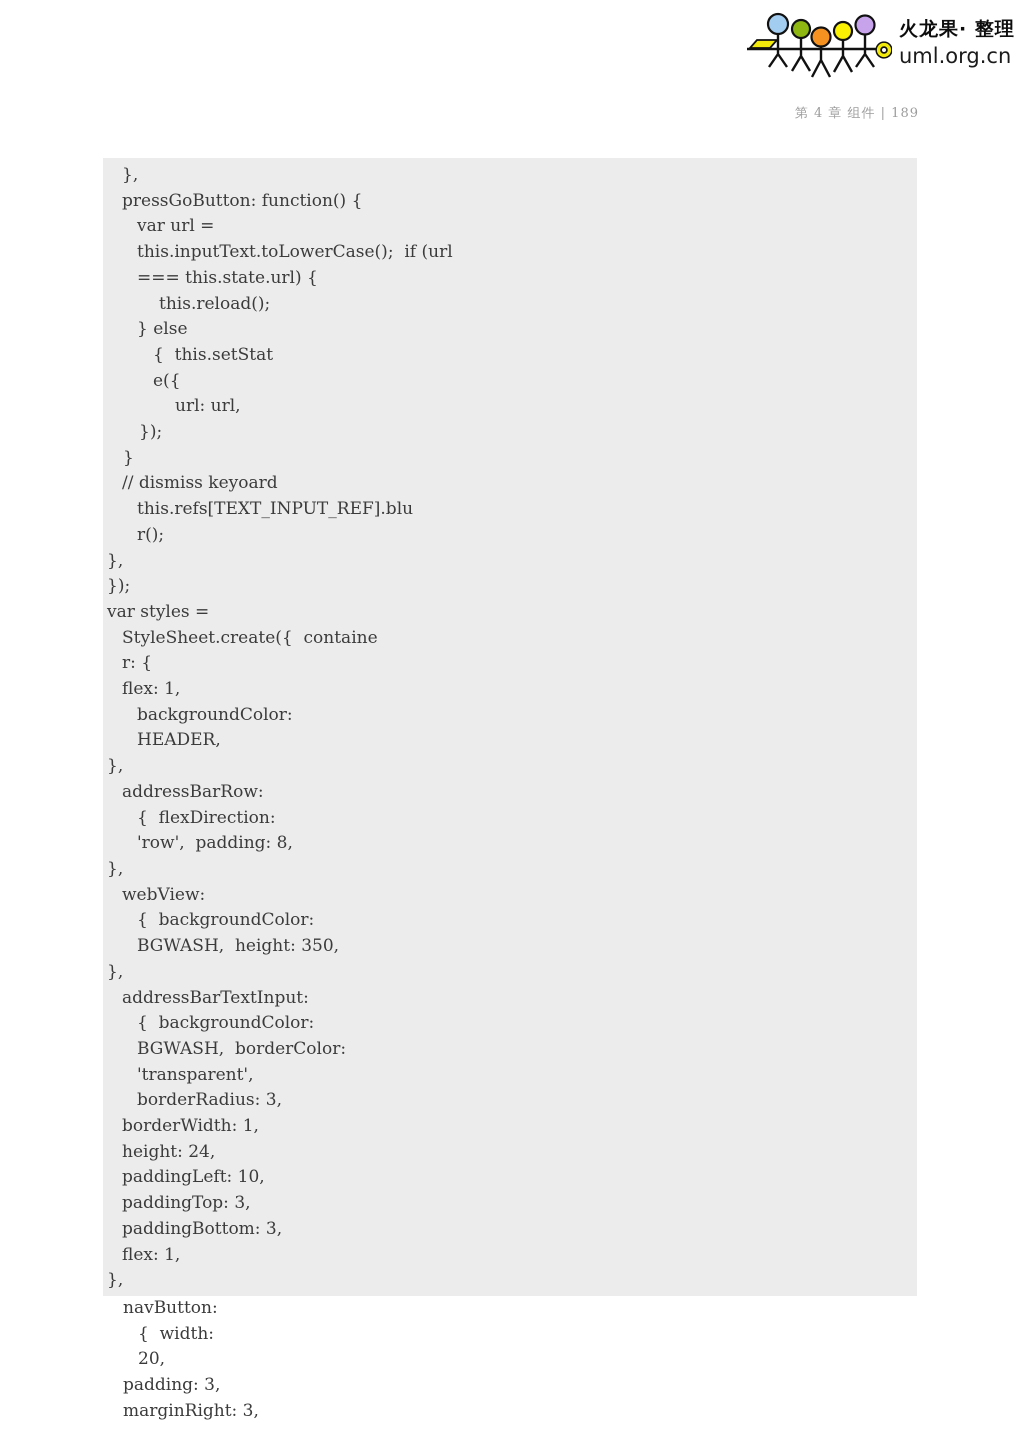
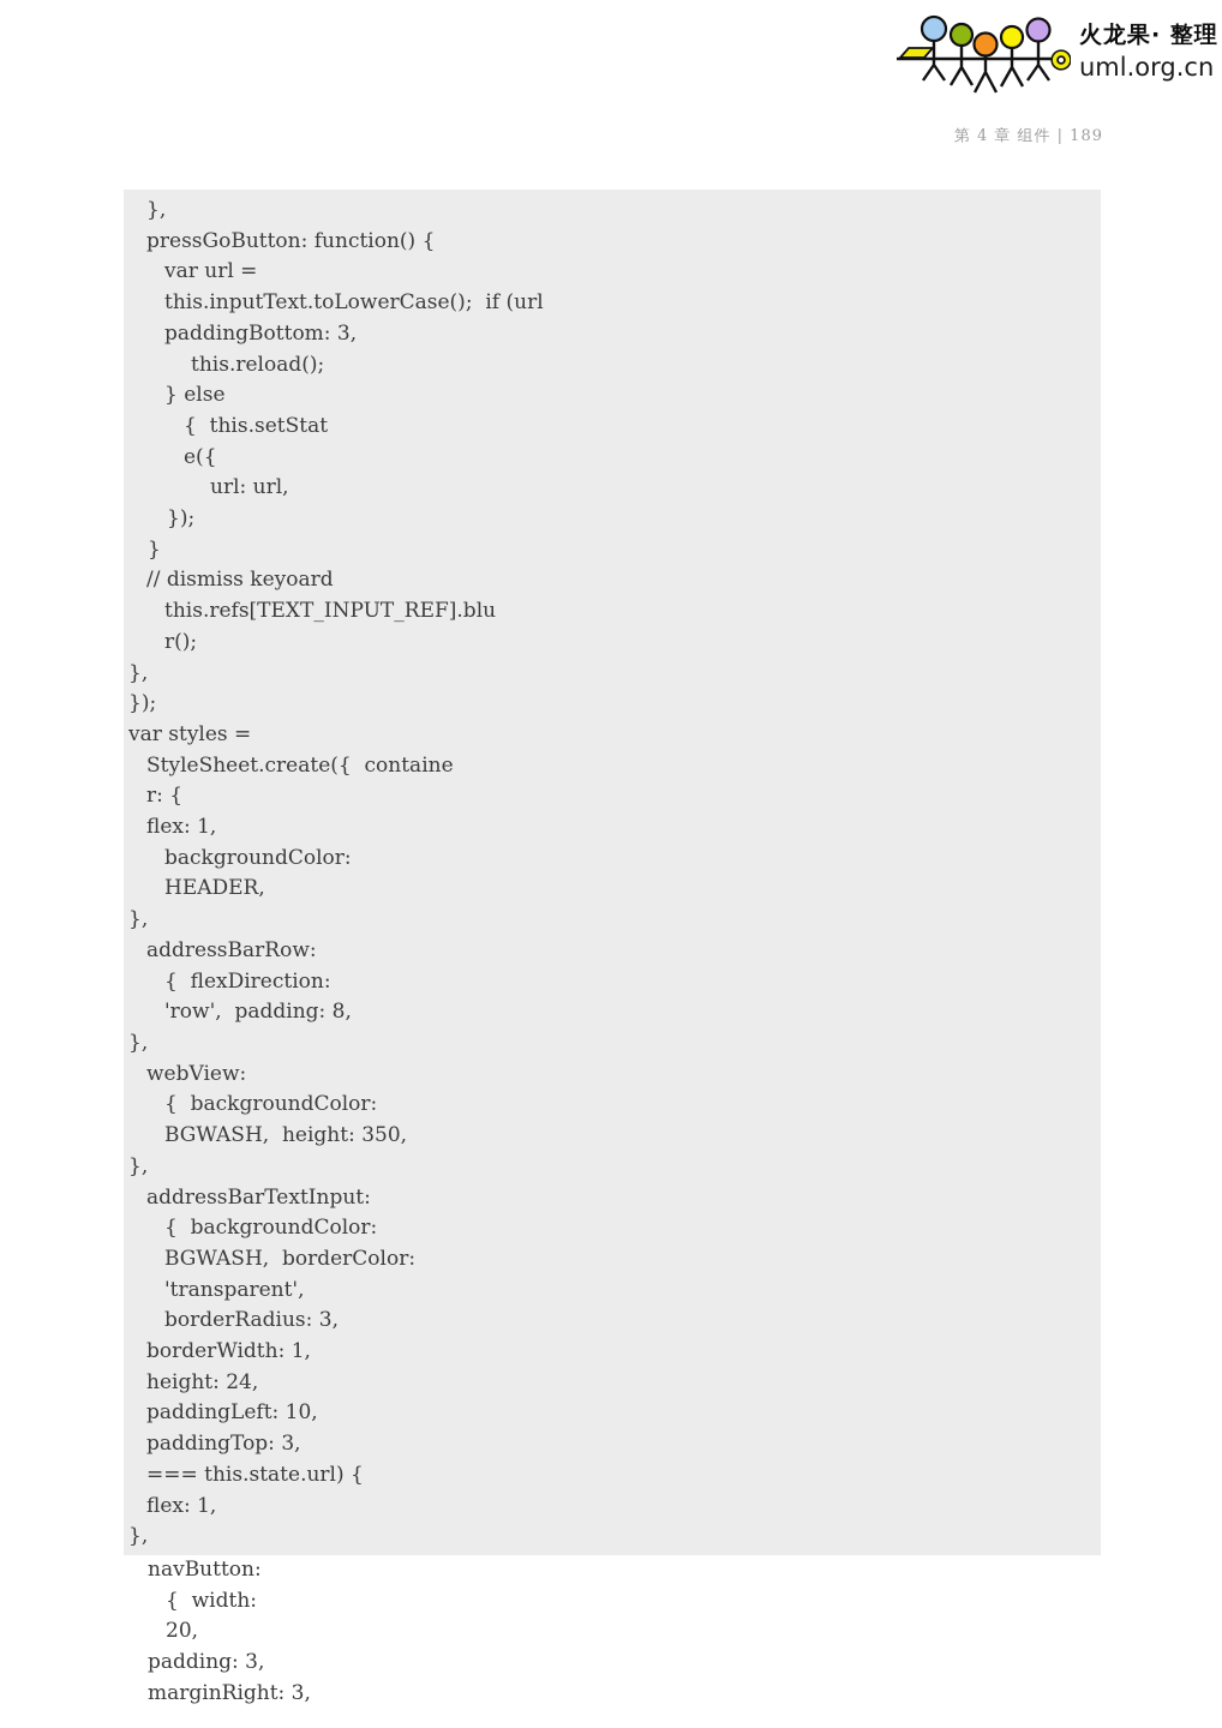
  火龙果· 整理
  uml.org.cn
  第 4 章 组件 | 189
  },
  pressGoButton: function() {
  var url =
  this.inputText.toLowerCase(); if (url
- === this.state.url) {
+ paddingBottom: 3,
  this.reload();
  } else
  { this.setStat
  e({
  url: url,
  });
  }
  // dismiss keyoard
  this.refs[TEXT_INPUT_REF].blu
  r();
  },
  });
  var styles =
  StyleSheet.create({ containe
  r: {
  flex: 1,
  backgroundColor:
  HEADER,
  },
  addressBarRow:
  { flexDirection:
  'row', padding: 8,
  },
  webView:
  { backgroundColor:
  BGWASH, height: 350,
  },
  addressBarTextInput:
  { backgroundColor:
  BGWASH, borderColor:
  'transparent',
  borderRadius: 3,
  borderWidth: 1,
  height: 24,
  paddingLeft: 10,
  paddingTop: 3,
- paddingBottom: 3,
+ === this.state.url) {
  flex: 1,
  },
  navButton:
  { width:
  20,
  padding: 3,
  marginRight: 3,
